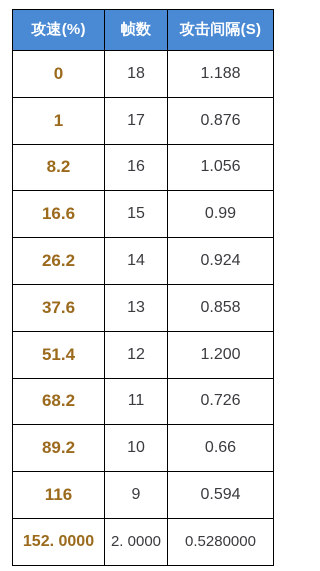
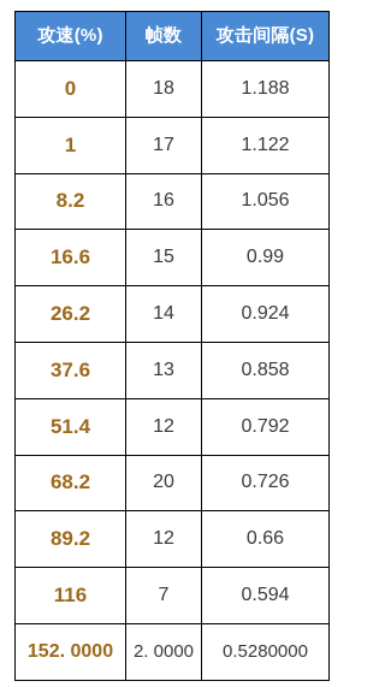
  攻速(%)	帧数	攻击间隔(S)
  0	18	1.188
- 1	17	0.876
+ 1	17	1.122
  8.2	16	1.056
  16.6	15	0.99
  26.2	14	0.924
  37.6	13	0.858
- 51.4	12	1.200
+ 51.4	12	0.792
- 68.2	11	0.726
+ 68.2	20	0.726
- 89.2	10	0.66
+ 89.2	12	0.66
- 116	9	0.594
+ 116	7	0.594
  152. 0000	2. 0000	0.5280000
